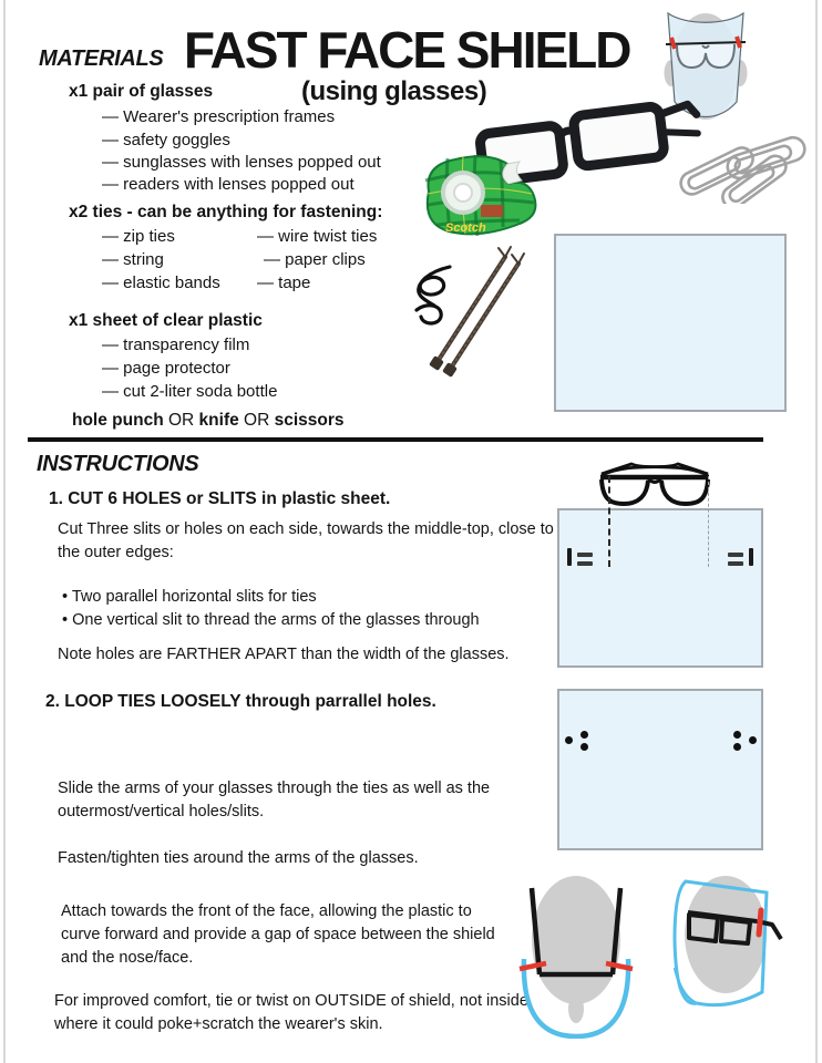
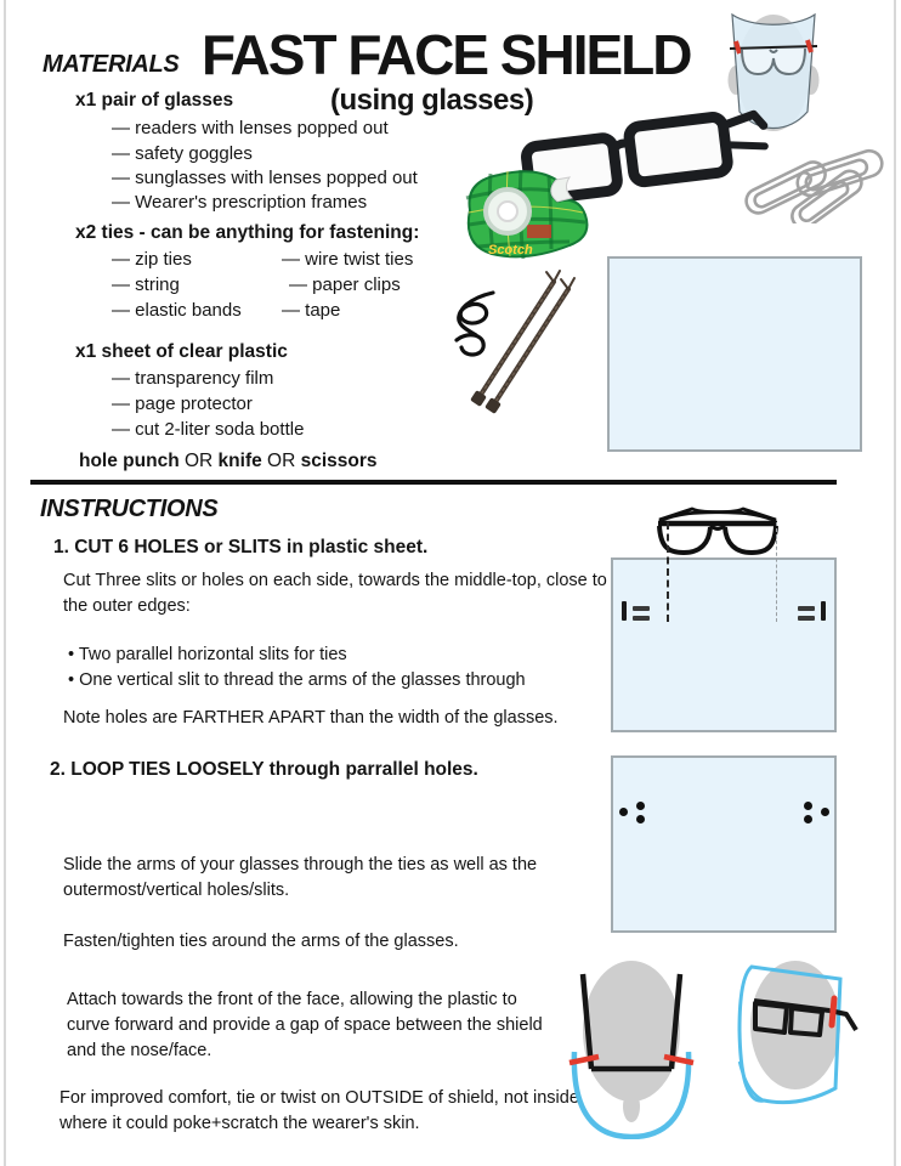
  MATERIALS
  FAST FACE SHIELD
  (using glasses)
  x1 pair of glasses
- — Wearer's prescription frames
+ — readers with lenses popped out
  — safety goggles
  — sunglasses with lenses popped out
- — readers with lenses popped out
+ — Wearer's prescription frames
  x2 ties - can be anything for fastening:
  — zip ties
  — string
  — elastic bands
  — wire twist ties
  — paper clips
  — tape
  x1 sheet of clear plastic
  — transparency film
  — page protector
  — cut 2-liter soda bottle
  hole punch OR knife OR scissors
  Scotch
  INSTRUCTIONS
  1. CUT 6 HOLES or SLITS in plastic sheet.
  Cut Three slits or holes on each side, towards the middle-top, close to the outer edges:
  • Two parallel horizontal slits for ties
  • One vertical slit to thread the arms of the glasses through
  Note holes are FARTHER APART than the width of the glasses.
  2. LOOP TIES LOOSELY through parrallel holes.
  Slide the arms of your glasses through the ties as well as the outermost/vertical holes/slits.
  Fasten/tighten ties around the arms of the glasses.
  Attach towards the front of the face, allowing the plastic to curve forward and provide a gap of space between the shield and the nose/face.
  For improved comfort, tie or twist on OUTSIDE of shield, not inside where it could poke+scratch the wearer's skin.
